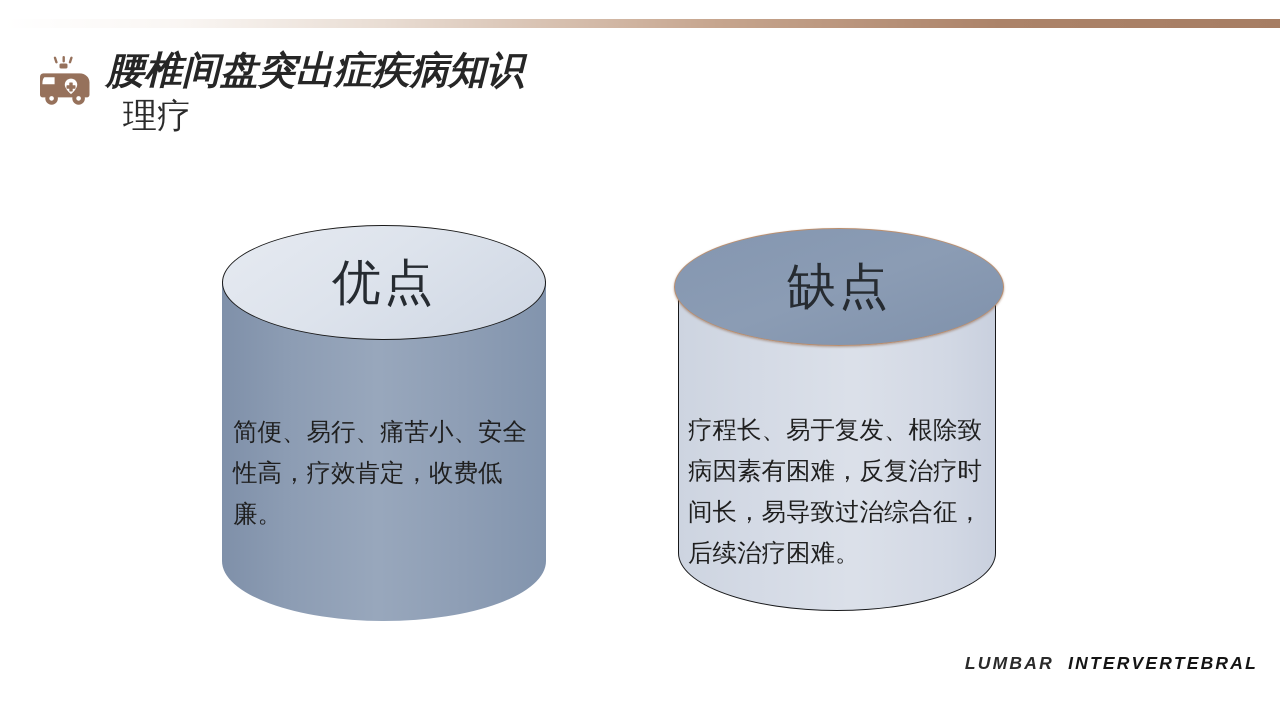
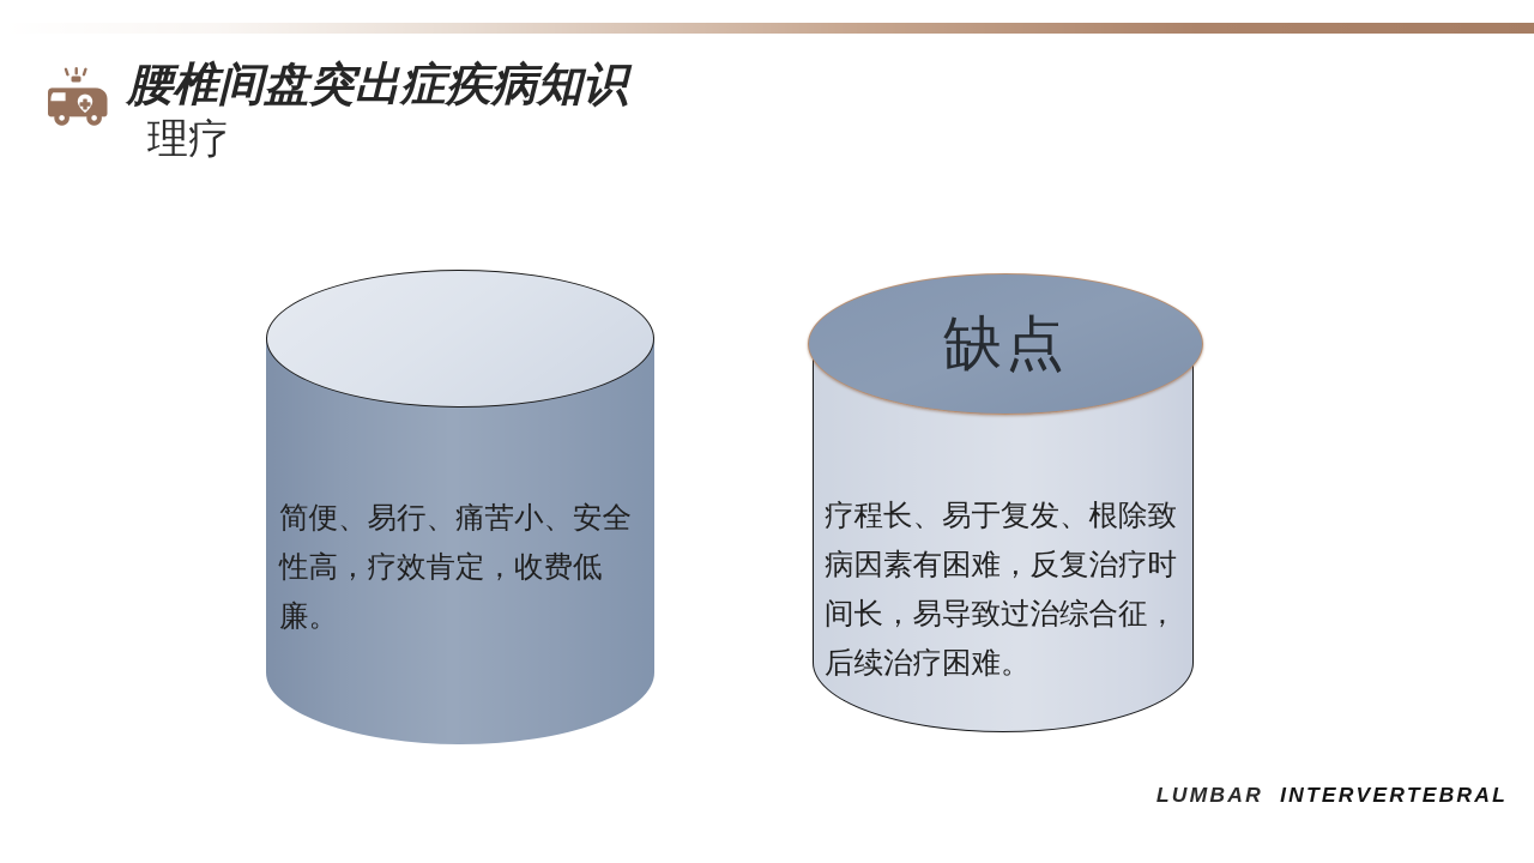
  腰椎间盘突出症疾病知识
  理疗
- 优点
  简便、易行、痛苦小、安全性高，疗效肯定，收费低廉。
  疗程长、易于复发、根除致病因素有困难，反复治疗时间长，易导致过治综合征，后续治疗困难。
  缺点
  LUMBAR INTERVERTEBRAL
